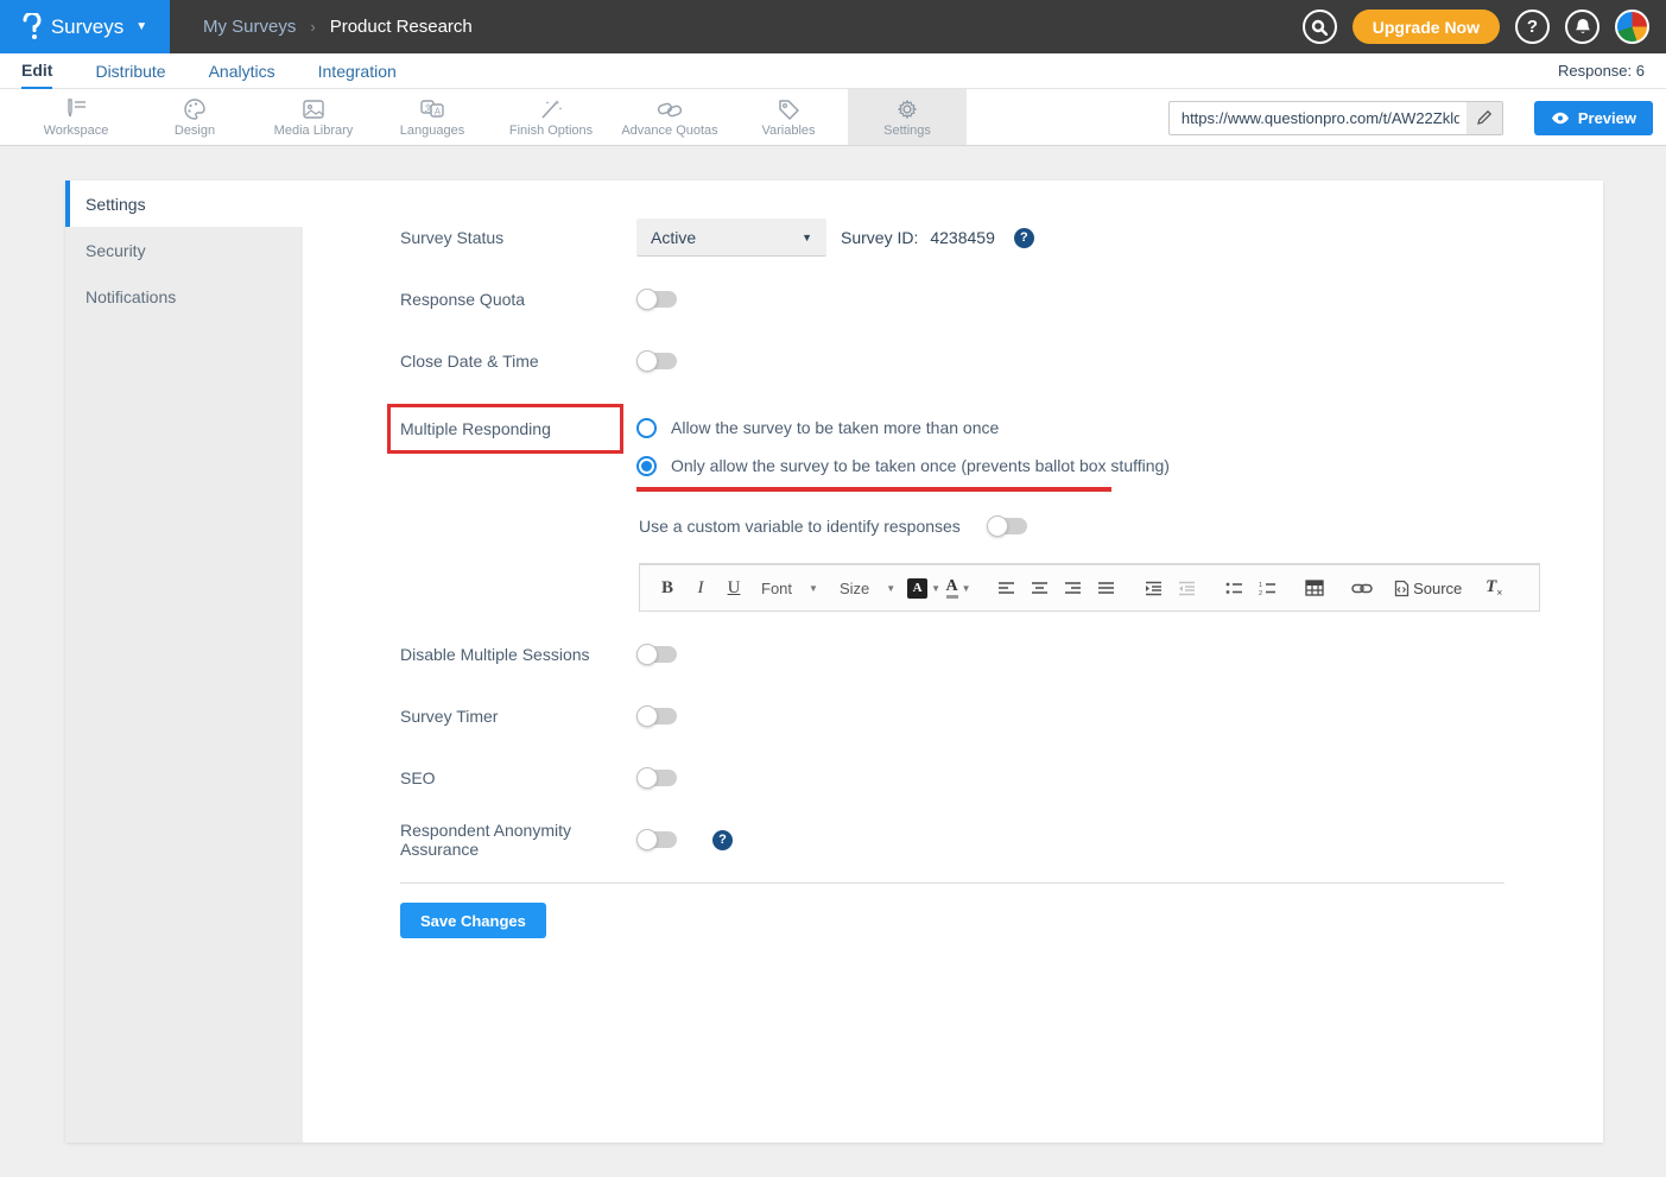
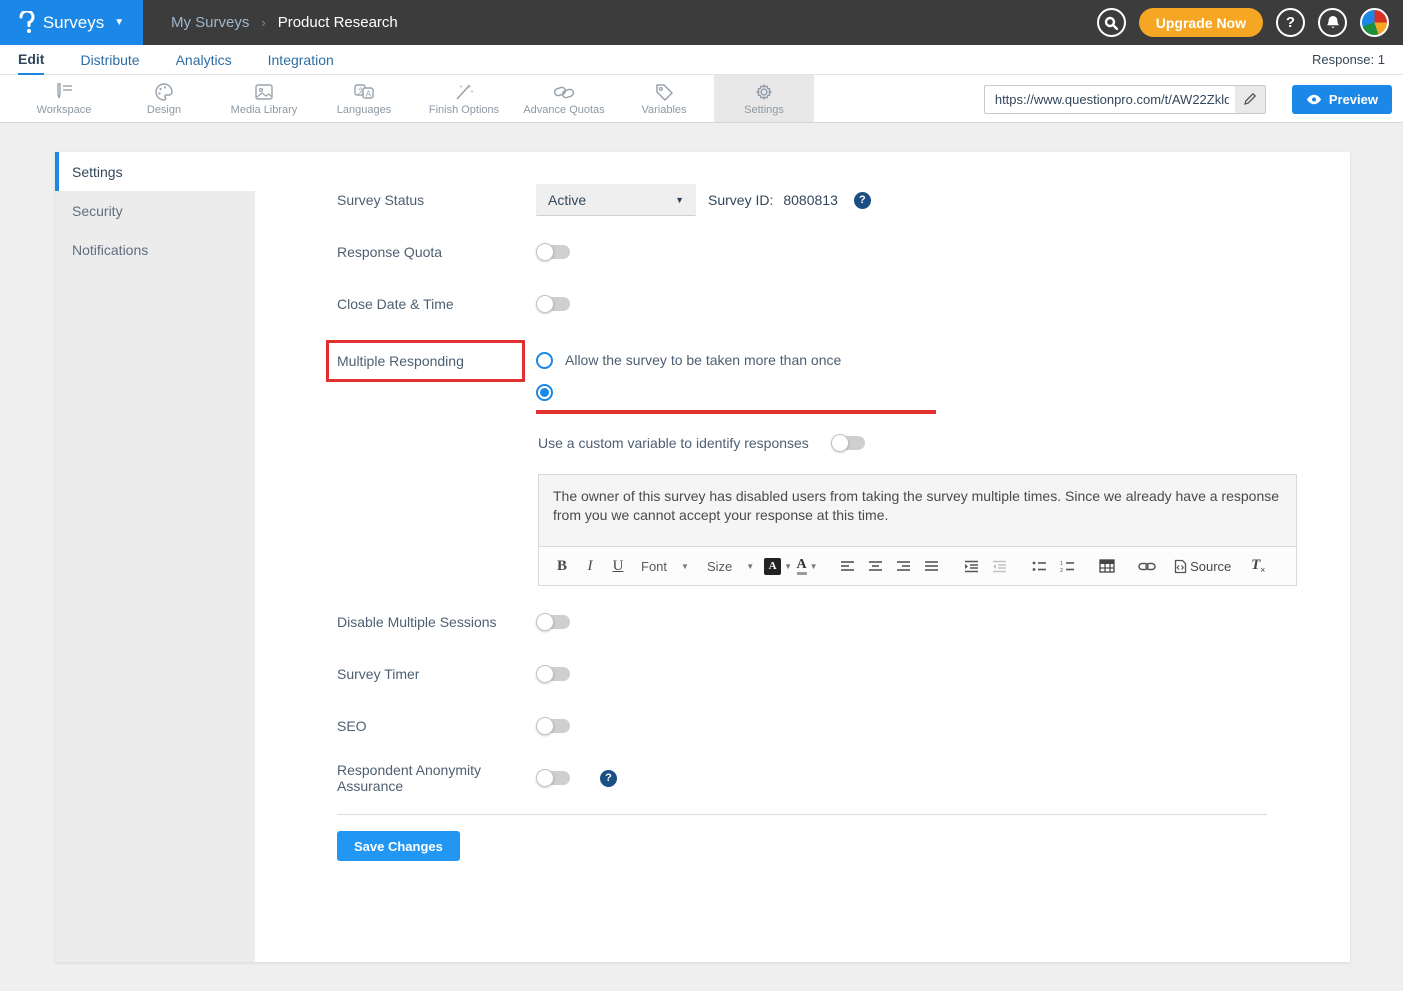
  Surveys
  ▼
  My Surveys
  ›
  Product Research
  Upgrade Now
  ?
  Edit
  Distribute
  Analytics
  Integration
- Response: 6
+ Response: 1
  Workspace
  Design
  Media Library
  A
  Languages
  Finish Options
  Advance Quotas
  Variables
  Settings
  https://www.questionpro.com/t/AW22Zklq
  Preview
  Settings
  Security
  Notifications
  Survey Status
  Active
  ▼
  Survey ID:
- 4238459
+ 8080813
  ?
  Response Quota
  Close Date & Time
  Multiple Responding
  Allow the survey to be taken more than once
- Only allow the survey to be taken once (prevents ballot box stuffing)
  Use a custom variable to identify responses
+ The owner of this survey has disabled users from taking the survey multiple times. Since we already have a response from you we cannot accept your response at this time.
  B
  I
  U
  Font
  ▼
  Size
  ▼
  A
  ▼
  A
  ▼
  Source
  T×
  Disable Multiple Sessions
  Survey Timer
  SEO
  Respondent Anonymity Assurance
  ?
  Save Changes
